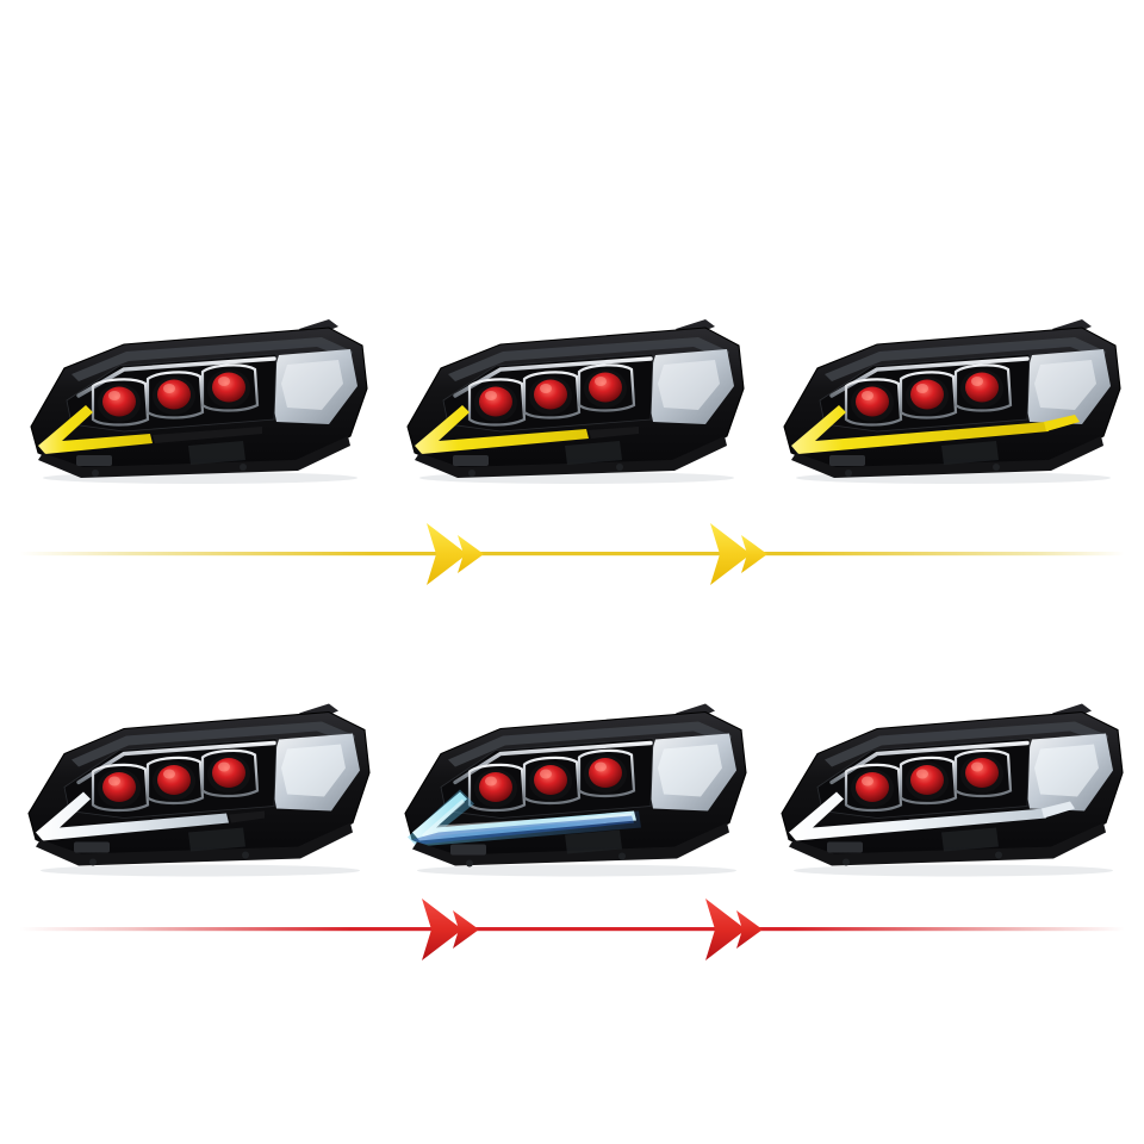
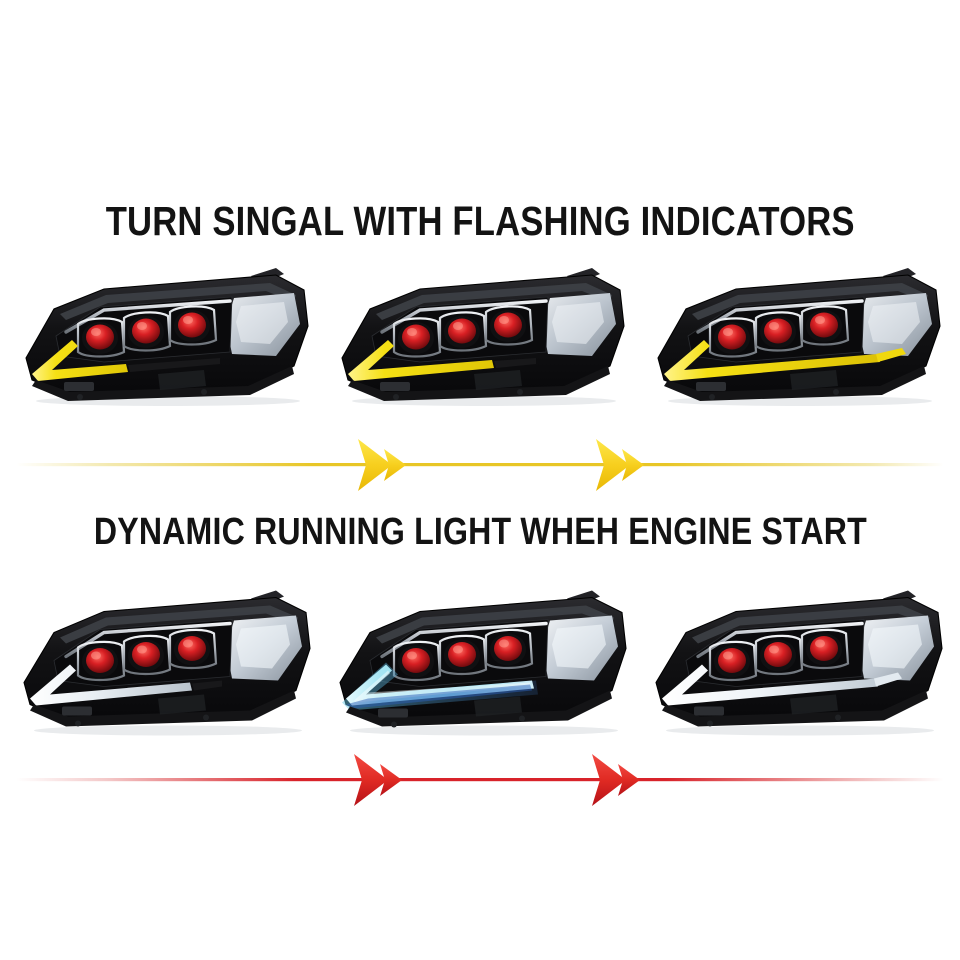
+ TURN SINGAL WITH FLASHING INDICATORS
+ DYNAMIC RUNNING LIGHT WHEH ENGINE START
